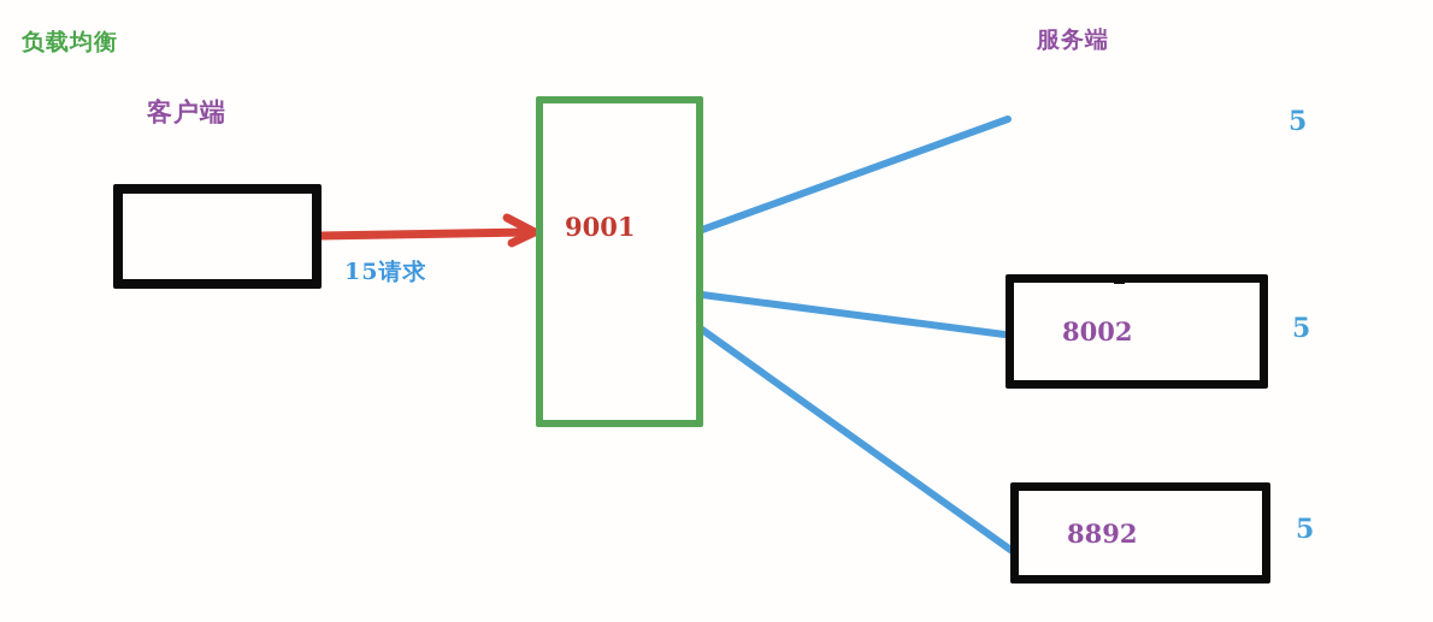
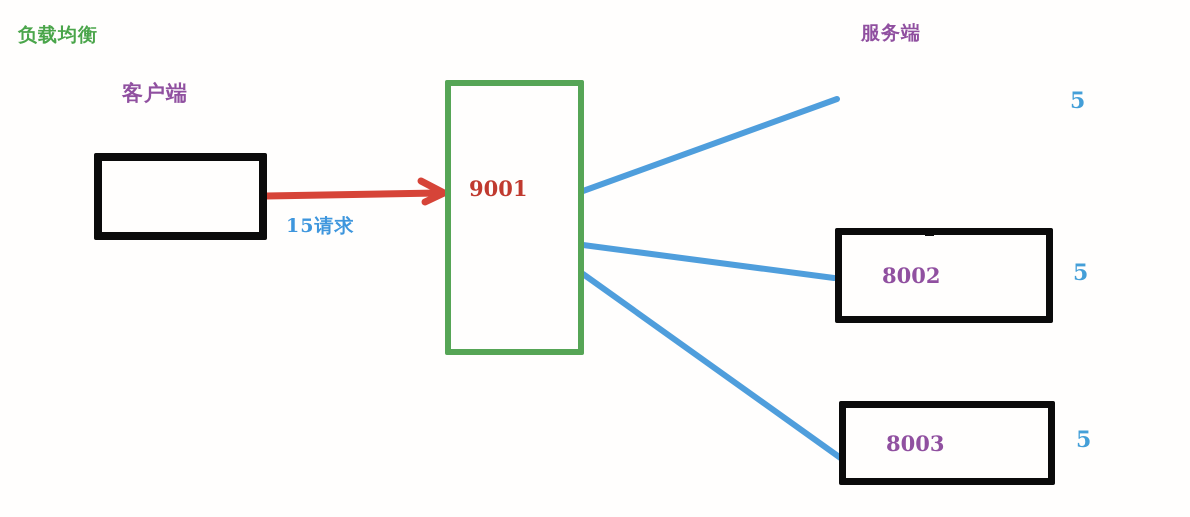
  负载均衡
  客户端
  服务端
  15请求
  9001
  8002
- 8892
+ 8003
  5
  5
  5
